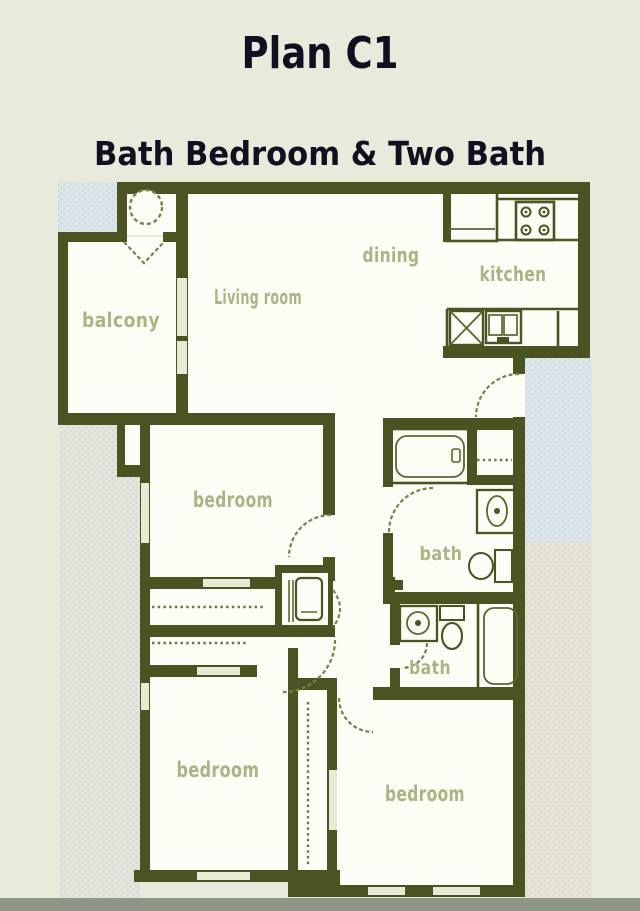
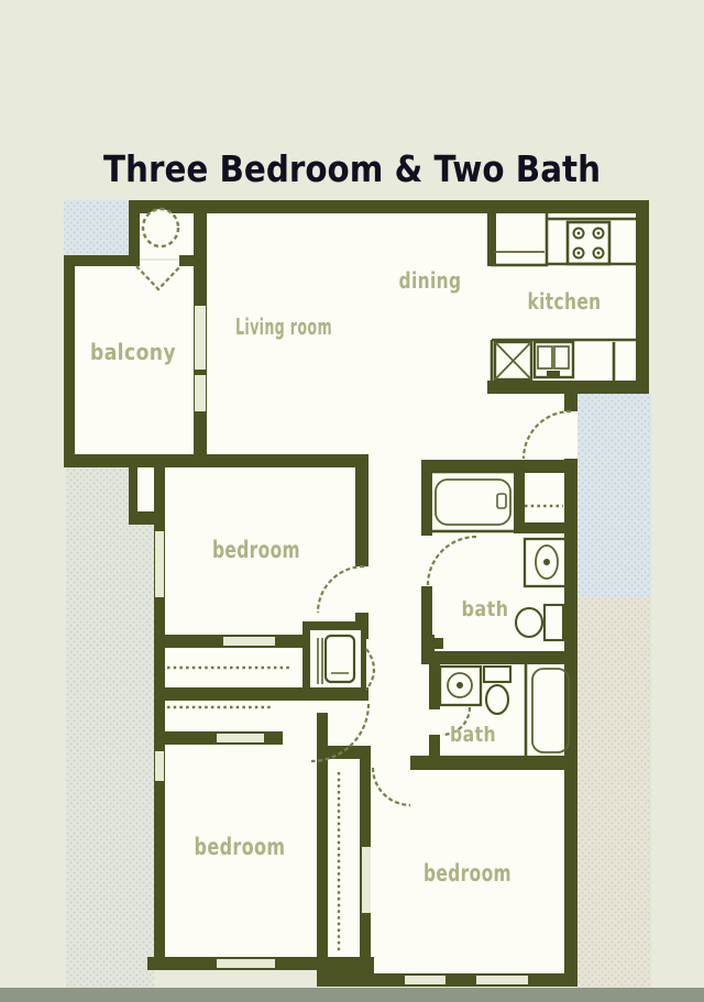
- Plan C1
- Bath Bedroom & Two Bath
+ Three Bedroom & Two Bath
  balcony
  Living room
  dining
  kitchen
  bedroom
  bath
  bath
  bedroom
  bedroom
